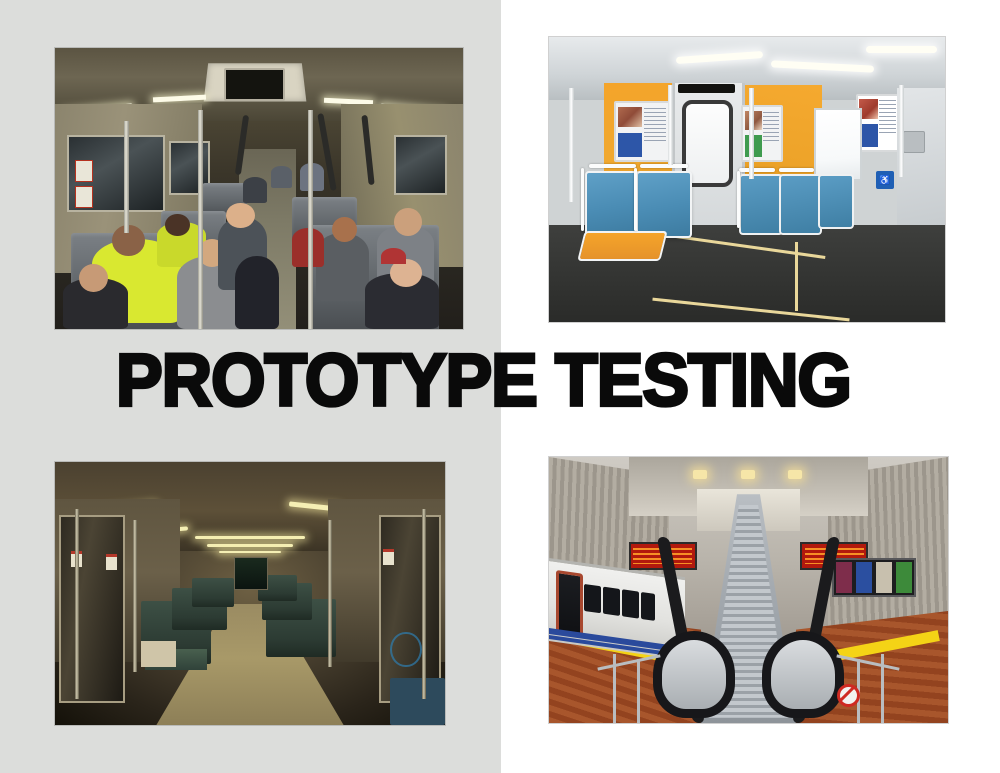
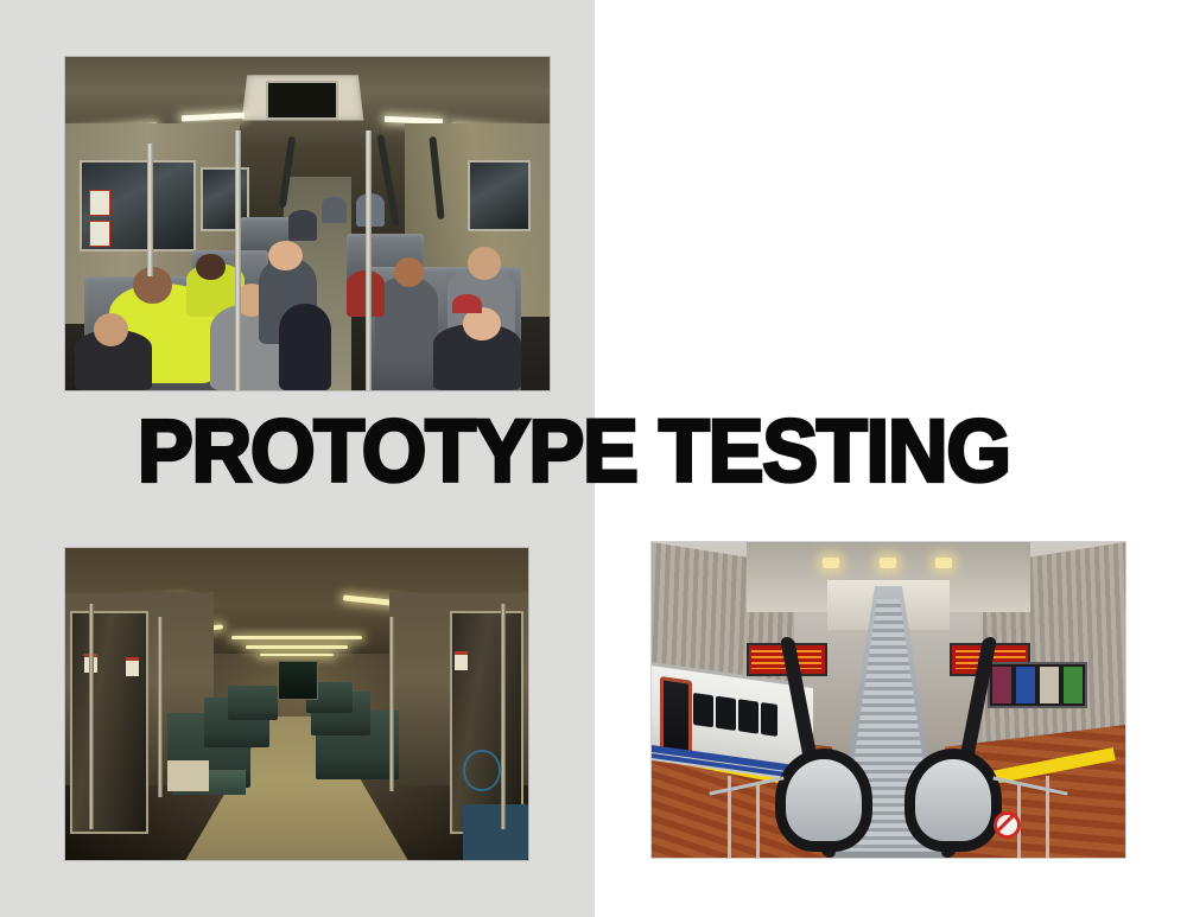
- ♿
  PROTOTYPE TESTING
